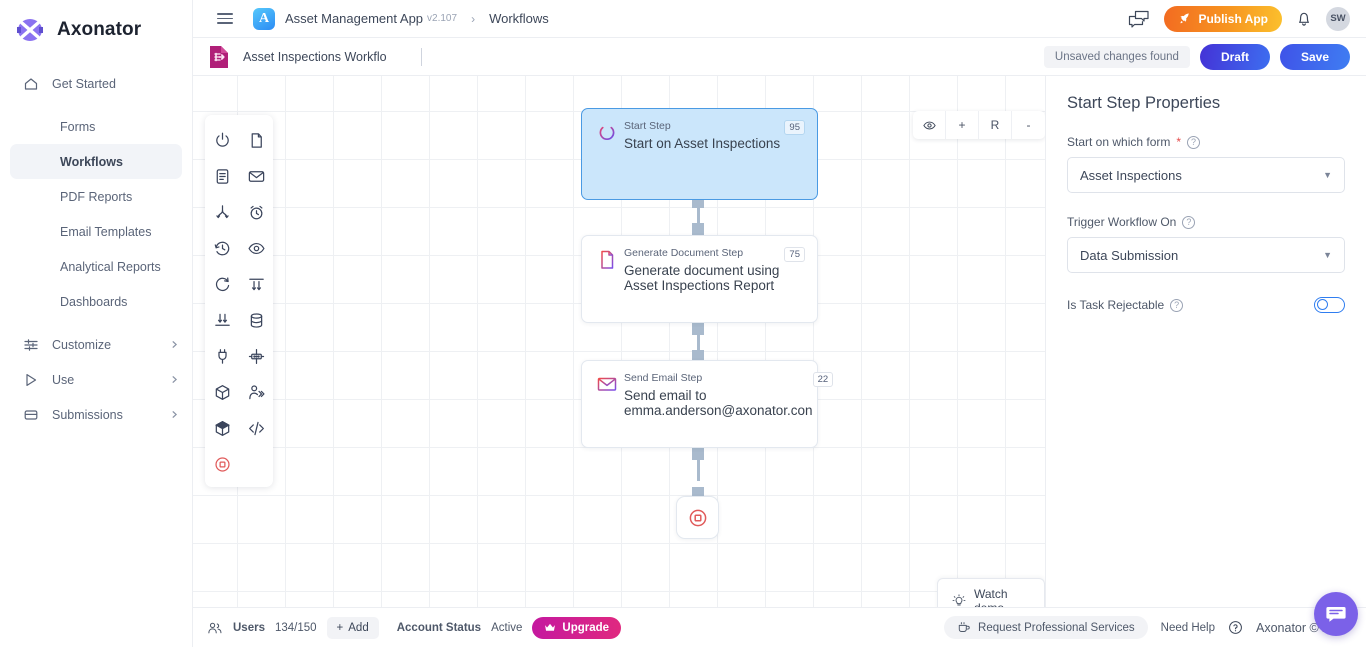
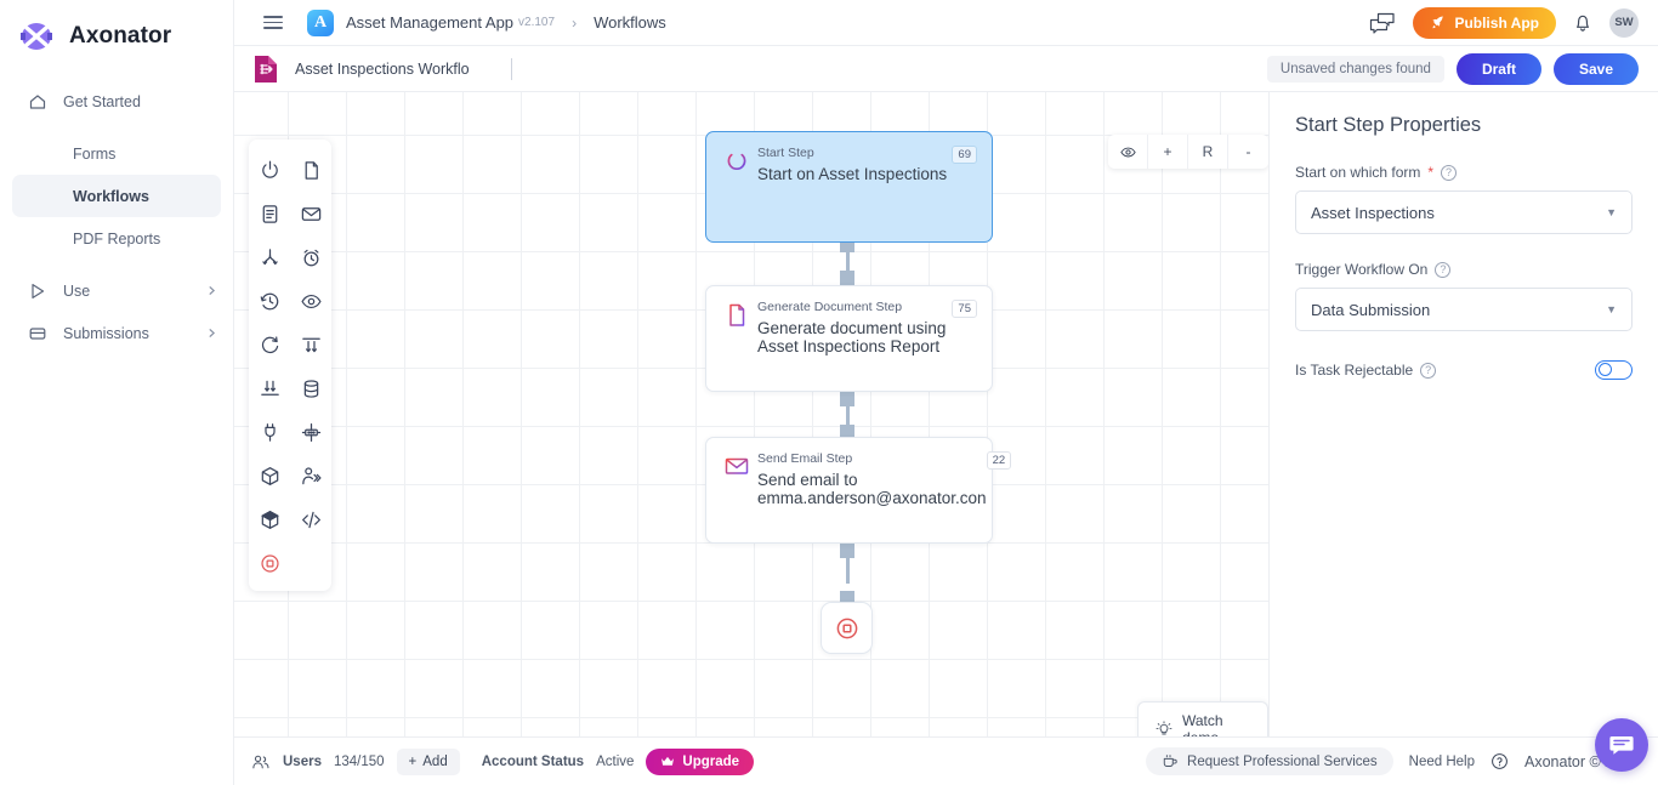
  Axonator
  Get Started
  Forms
  Workflows
  PDF Reports
- Email Templates
- Analytical Reports
- Dashboards
- Customize
  Use
  Submissions
  A
  Asset Management App
  v2.107
  ›
  Workflows
  Publish App
  SW
  Asset Inspections Workflo
  Unsaved changes found
  Draft
  Save
  +
  R
  -
  Start Step
  Start on Asset Inspections
- 95
+ 69
  Generate Document Step
  Generate document using
  Asset Inspections Report
  75
  Send Email Step
  Send email to
  emma.anderson@axonator.con
  22
  Start Step Properties
  Start on which form
  *
  ?
  Asset Inspections
  ▼
  Trigger Workflow On
  ?
  Data Submission
  ▼
  Is Task Rejectable
  ?
  Users
  134/150
  +
  Add
  Account Status
  Active
  Upgrade
  Request Professional Services
  Need Help
